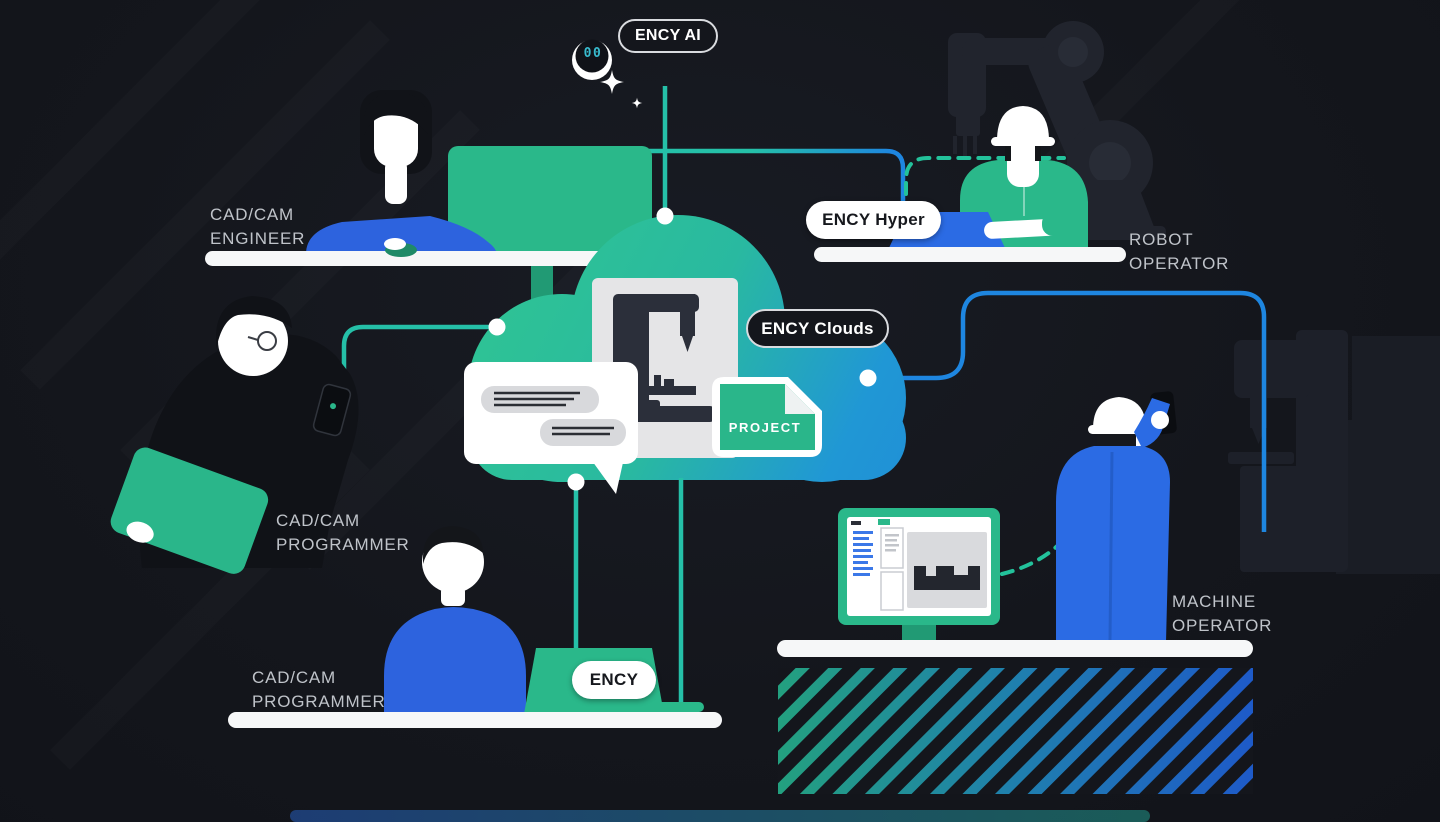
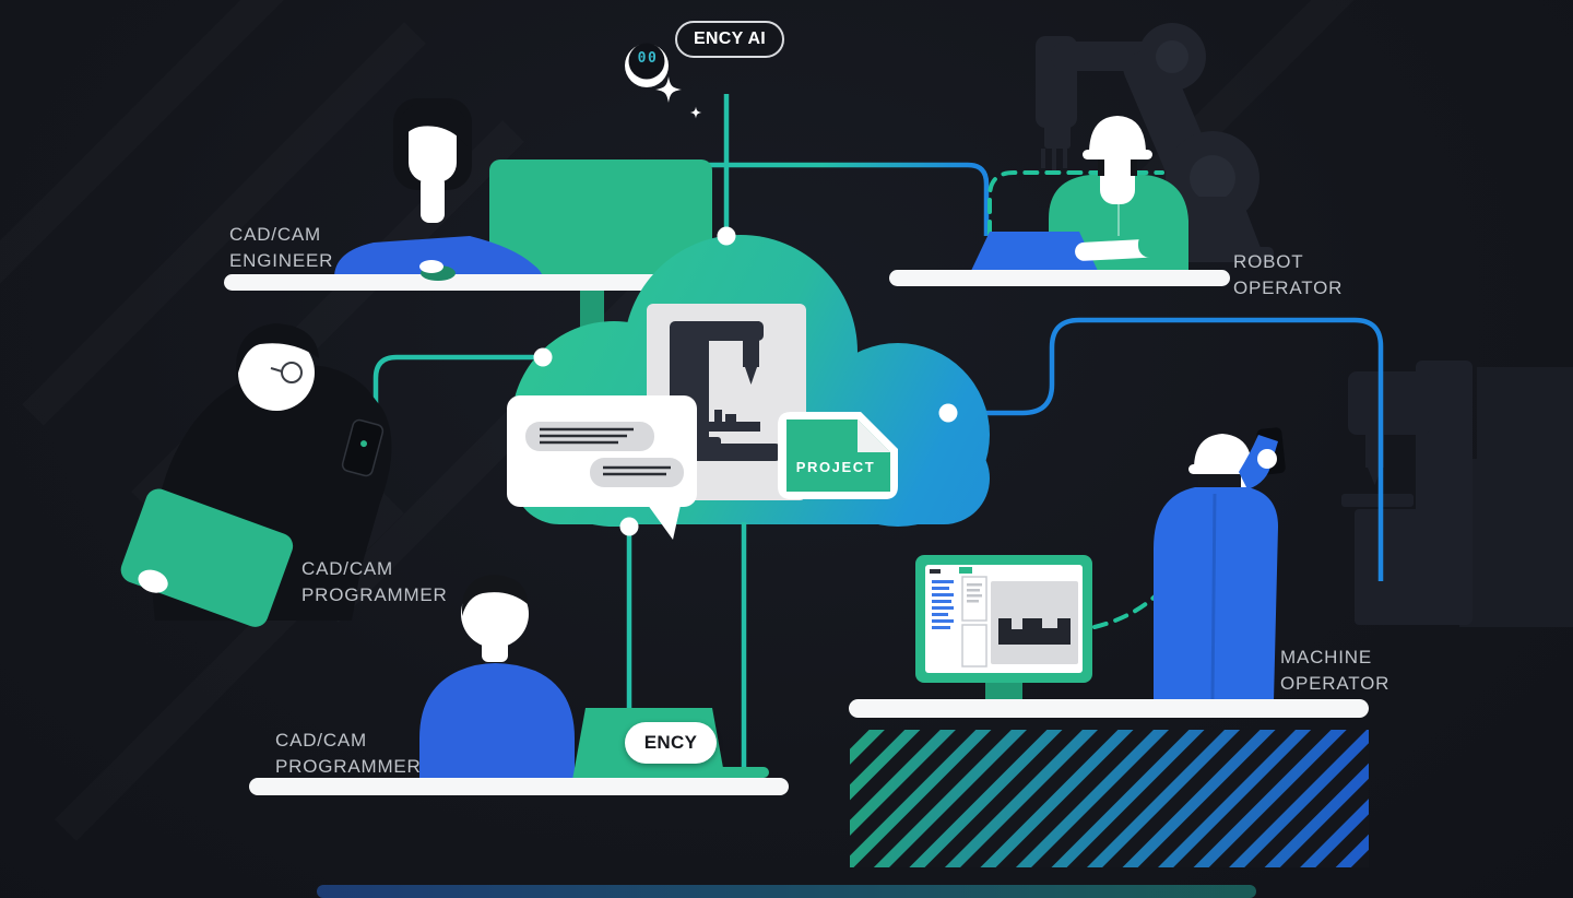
  ENCY AI
- ENCY Hyper
- ENCY Clouds
  ENCY
  CAD/CAM
  ENGINEER
  ROBOT
  OPERATOR
  CAD/CAM
  PROGRAMMER
  CAD/CAM
  PROGRAMMER
  MACHINE
  OPERATOR
  PROJECT
  00
